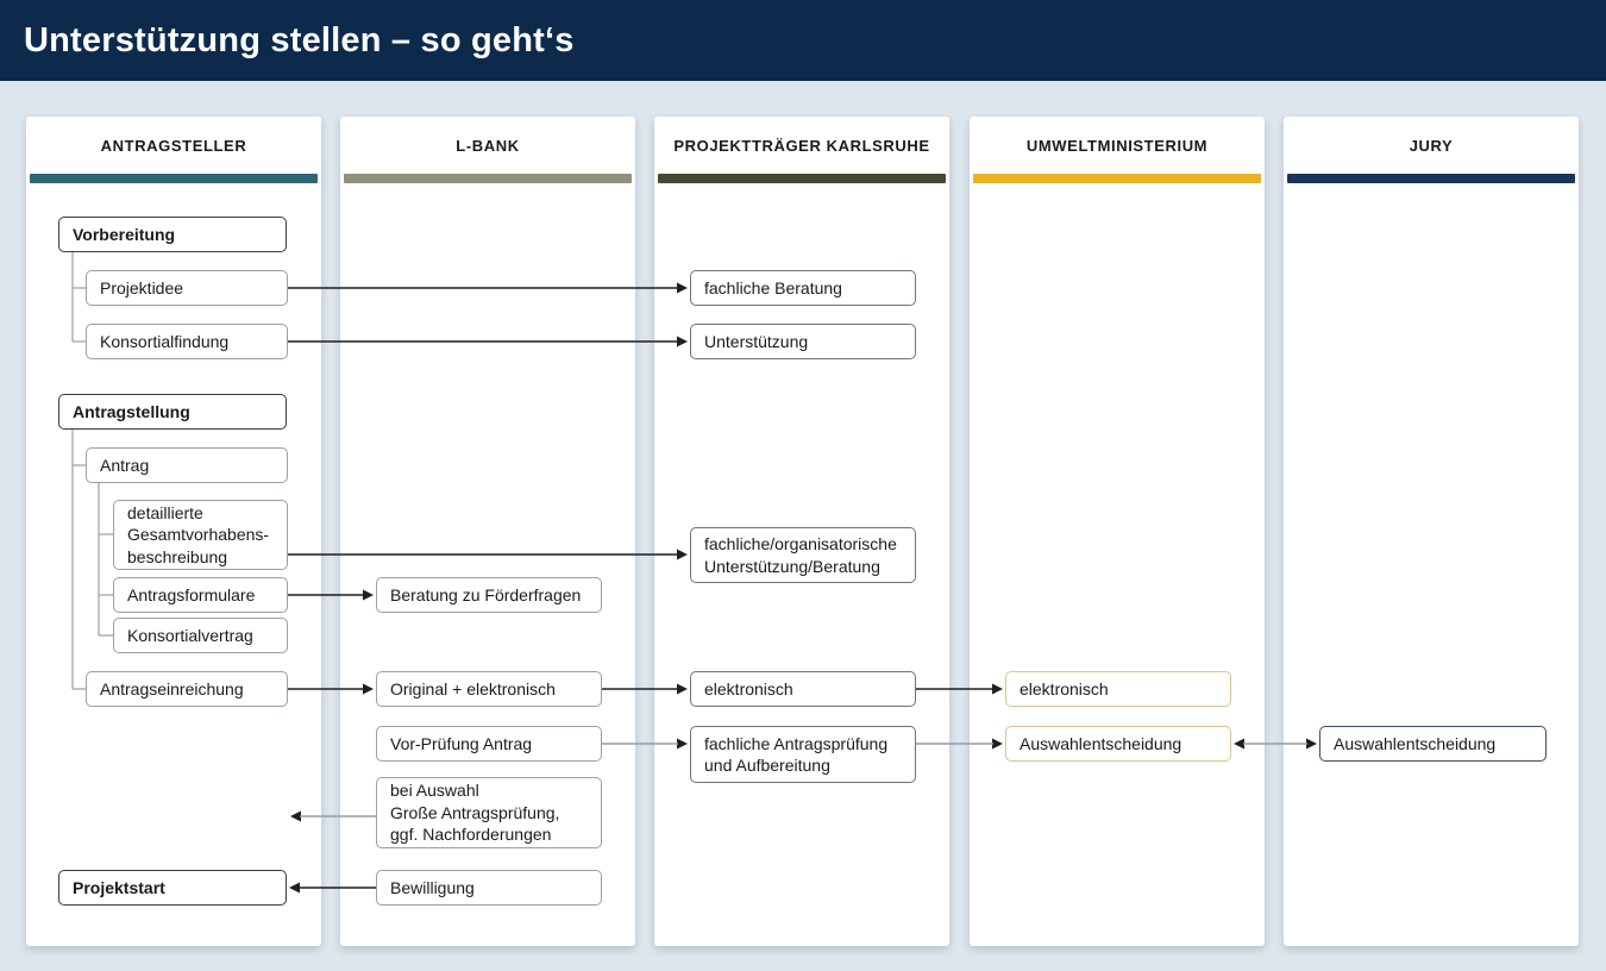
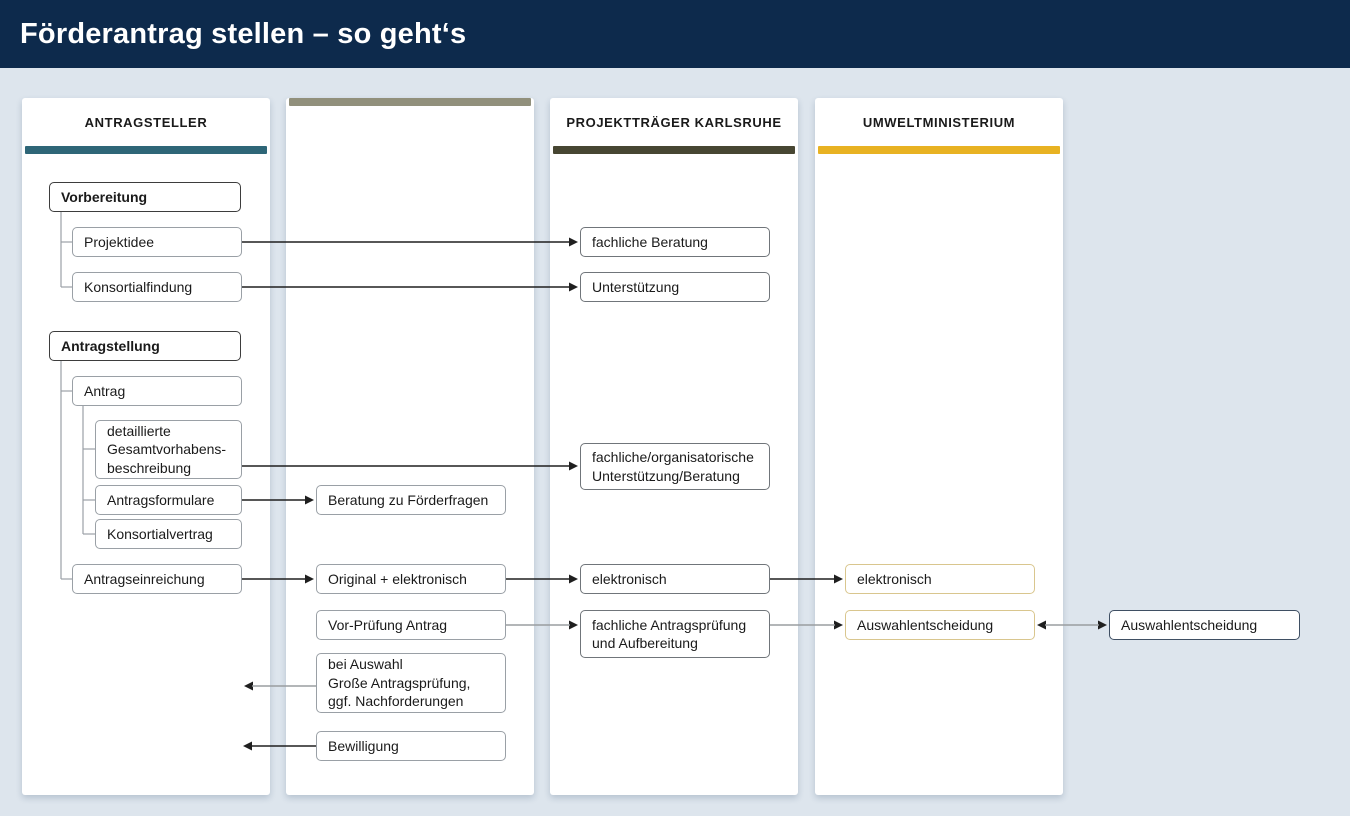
- Unterstützung stellen – so geht‘s
+ Förderantrag stellen – so geht‘s
  ANTRAGSTELLER
- L-BANK
  PROJEKTTRÄGER KARLSRUHE
  UMWELTMINISTERIUM
- JURY
  Vorbereitung
  Projektidee
  Konsortialfindung
  Antragstellung
  Antrag
  detaillierte
  Gesamtvorhabens-
  beschreibung
  Antragsformulare
  Konsortialvertrag
  Antragseinreichung
- Projektstart
  Beratung zu Förderfragen
  Original + elektronisch
  Vor-Prüfung Antrag
  bei Auswahl
  Große Antragsprüfung,
  ggf. Nachforderungen
  Bewilligung
  fachliche Beratung
  Unterstützung
  fachliche/organisatorische
  Unterstützung/Beratung
  elektronisch
  fachliche Antragsprüfung
  und Aufbereitung
  elektronisch
  Auswahlentscheidung
  Auswahlentscheidung
